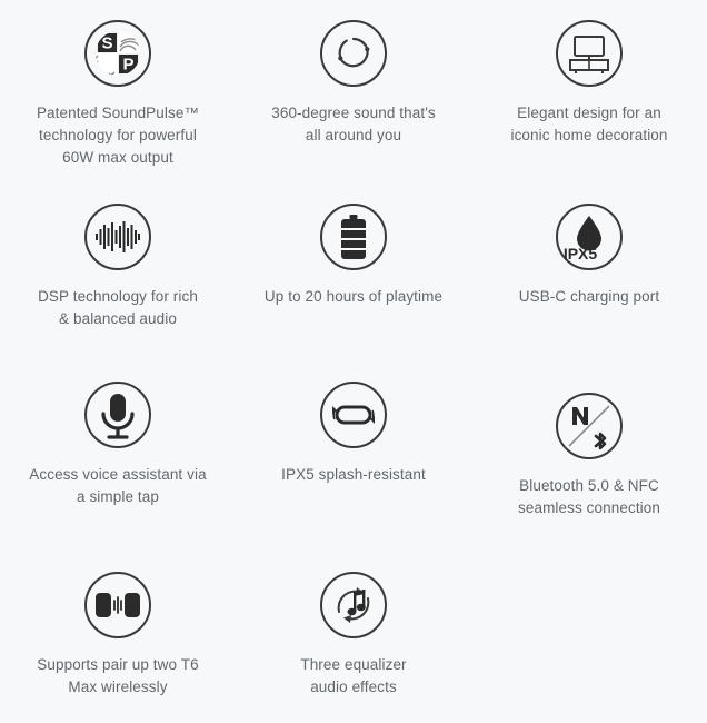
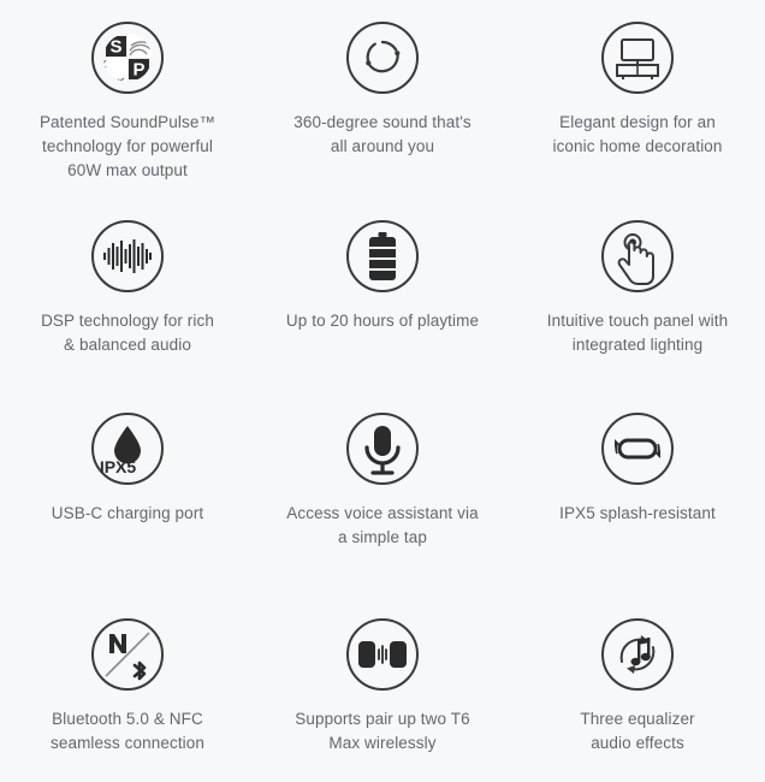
  S
  P
  Patented SoundPulse™
  technology for powerful
  60W max output
  360-degree sound that's
  all around you
  Elegant design for an
  iconic home decoration
  DSP technology for rich
  & balanced audio
  Up to 20 hours of playtime
+ Intuitive touch panel with
+ integrated lighting
  IPX5
  USB-C charging port
  Access voice assistant via
  a simple tap
  IPX5 splash-resistant
  Bluetooth 5.0 & NFC
  seamless connection
  Supports pair up two T6
  Max wirelessly
  Three equalizer
  audio effects
